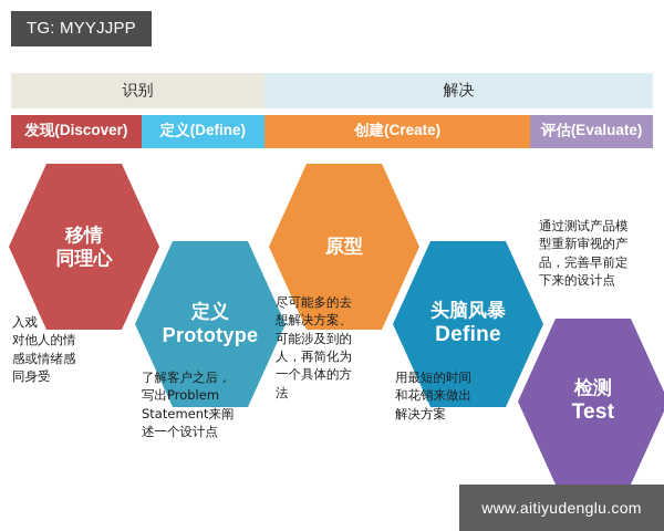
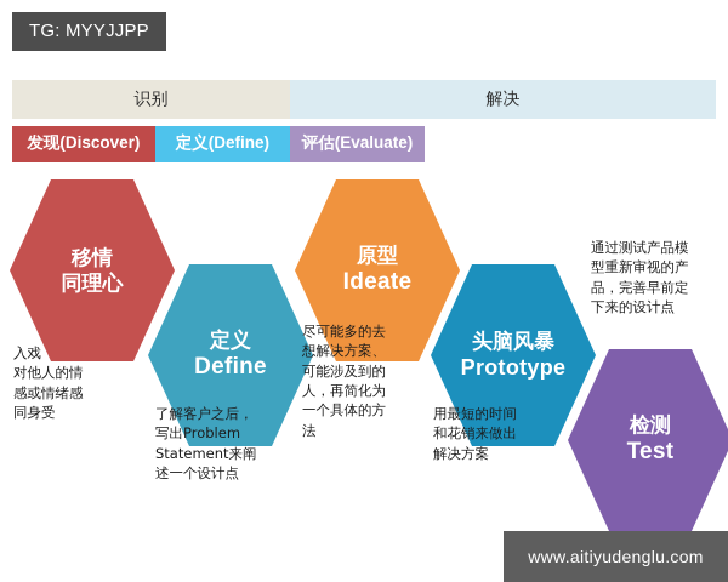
  TG: MYYJJPP
  识别
  解决
  发现(Discover)
  定义(Define)
- 创建(Create)
  评估(Evaluate)
  移情
  同理心
  定义
- Prototype
+ Define
  原型
+ Ideate
  头脑风暴
- Define
+ Prototype
  检测
  Test
  入戏
  对他人的情
  感或情绪感
  同身受
  了解客户之后，
  写出Problem
  Statement来阐
  述一个设计点
  尽可能多的去
  想解决方案、
  可能涉及到的
  人，再简化为
  一个具体的方
  法
  用最短的时间
  和花销来做出
  解决方案
  通过测试产品模
  型重新审视的产
  品，完善早前定
  下来的设计点
  www.aitiyudenglu.com
